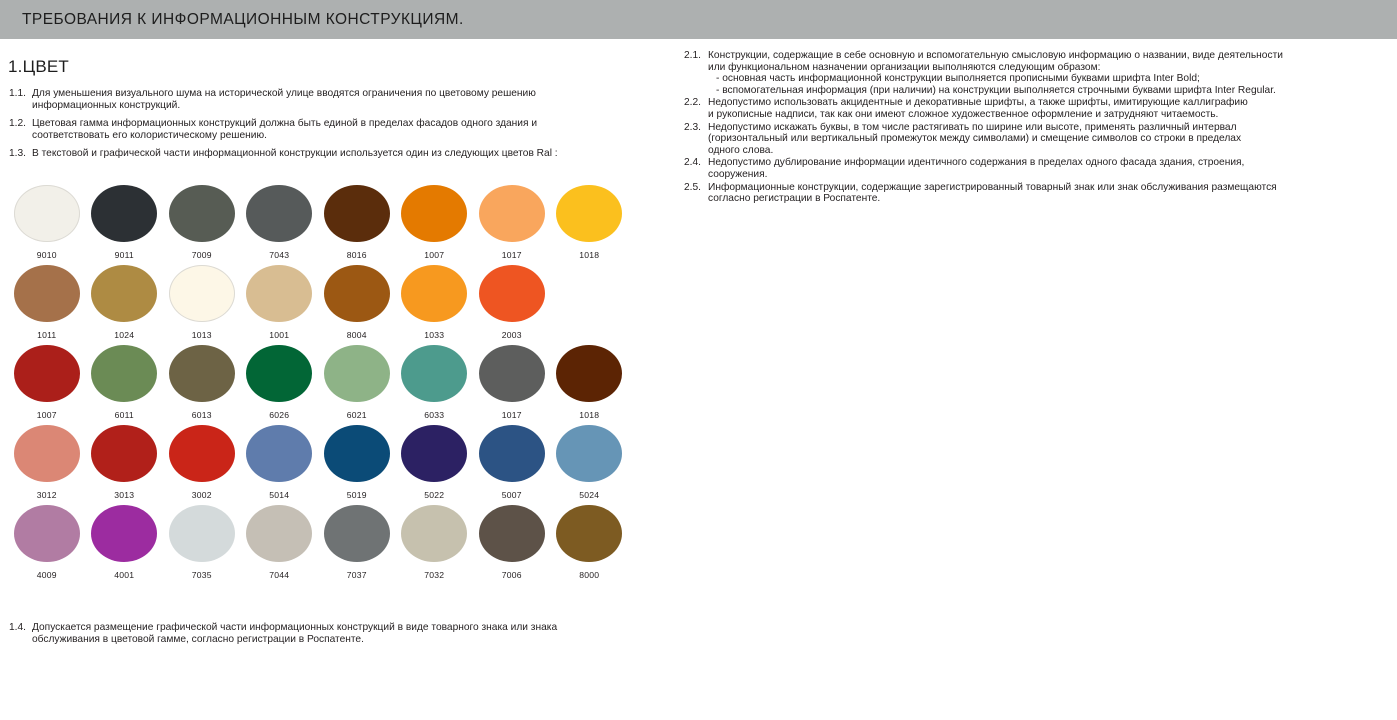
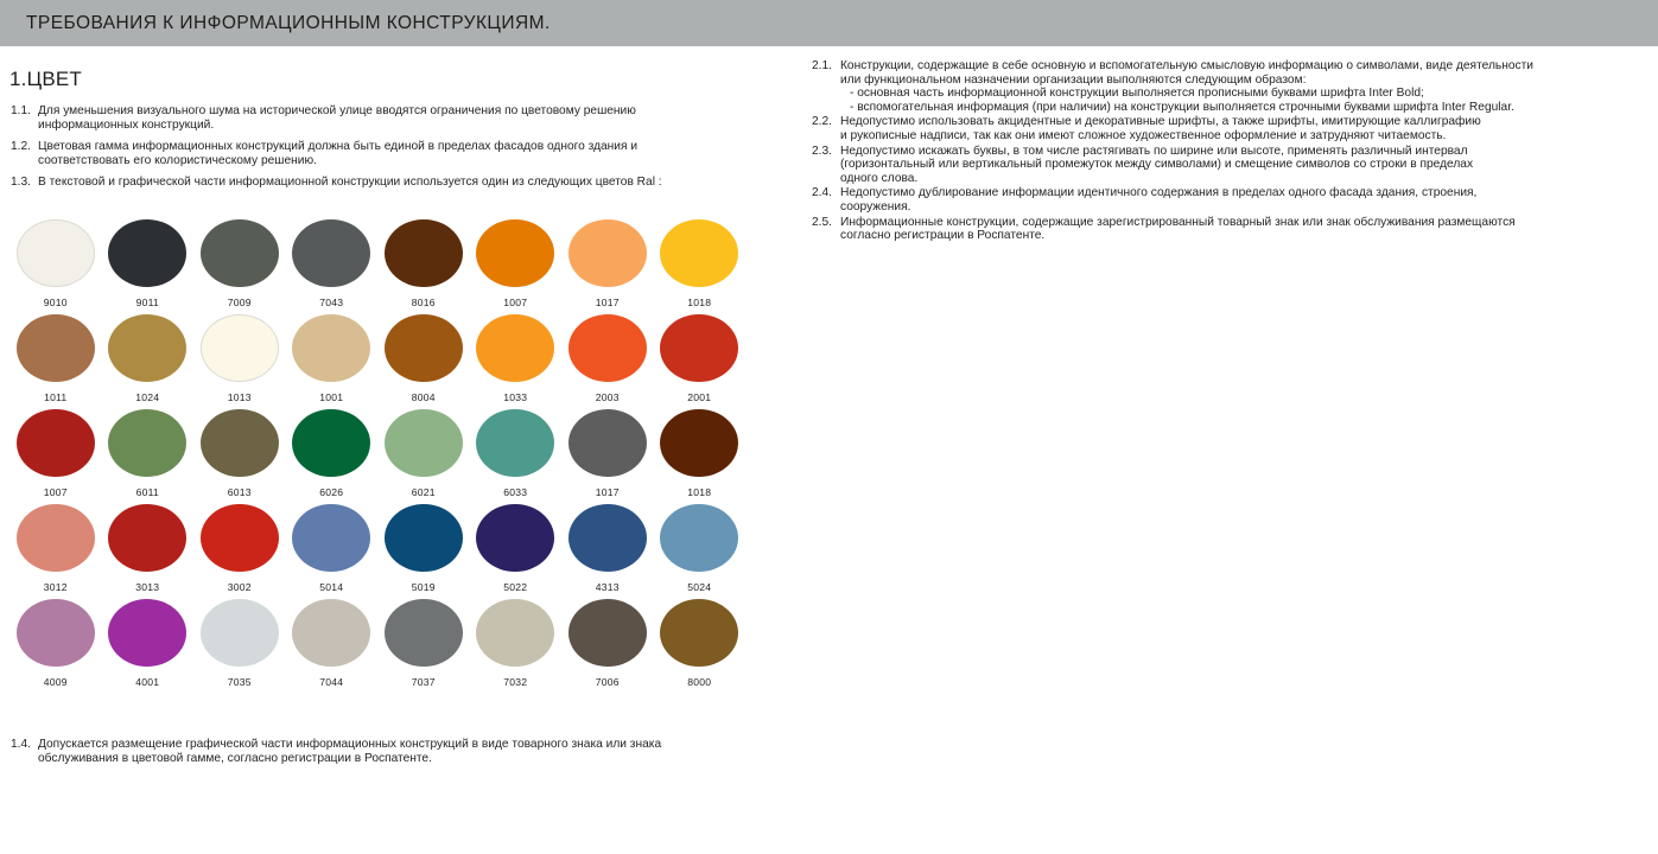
  ТРЕБОВАНИЯ К ИНФОРМАЦИОННЫМ КОНСТРУКЦИЯМ.
  1.ЦВЕТ
  1.1.
  Для уменьшения визуального шума на исторической улице вводятся ограничения по цветовому решению
  информационных конструкций.
  1.2.
  Цветовая гамма информационных конструкций должна быть единой в пределах фасадов одного здания и
  соответствовать его колористическому решению.
  1.3.
  В текстовой и графической части информационной конструкции используется один из следующих цветов Ral :
  9010
  9011
  7009
  7043
  8016
  1007
  1017
  1018
  1011
  1024
  1013
  1001
  8004
  1033
  2003
+ 2001
  1007
  6011
  6013
  6026
  6021
  6033
  1017
  1018
  3012
  3013
  3002
  5014
  5019
  5022
- 5007
+ 4313
  5024
  4009
  4001
  7035
  7044
  7037
  7032
  7006
  8000
  1.4.
  Допускается размещение графической части информационных конструкций в виде товарного знака или знака
  обслуживания в цветовой гамме, согласно регистрации в Роспатенте.
  2.1.
- Конструкции, содержащие в себе основную и вспомогательную смысловую информацию о названии, виде деятельности
+ Конструкции, содержащие в себе основную и вспомогательную смысловую информацию о символами, виде деятельности
  или функциональном назначении организации выполняются следующим образом:
  - основная часть информационной конструкции выполняется прописными буквами шрифта Inter Bold;
  - вспомогательная информация (при наличии) на конструкции выполняется строчными буквами шрифта Inter Regular.
  2.2.
  Недопустимо использовать акцидентные и декоративные шрифты, а также шрифты, имитирующие каллиграфию
  и рукописные надписи, так как они имеют сложное художественное оформление и затрудняют читаемость.
  2.3.
  Недопустимо искажать буквы, в том числе растягивать по ширине или высоте, применять различный интервал
  (горизонтальный или вертикальный промежуток между символами) и смещение символов со строки в пределах
  одного слова.
  2.4.
  Недопустимо дублирование информации идентичного содержания в пределах одного фасада здания, строения,
  сооружения.
  2.5.
  Информационные конструкции, содержащие зарегистрированный товарный знак или знак обслуживания размещаются
  согласно регистрации в Роспатенте.
